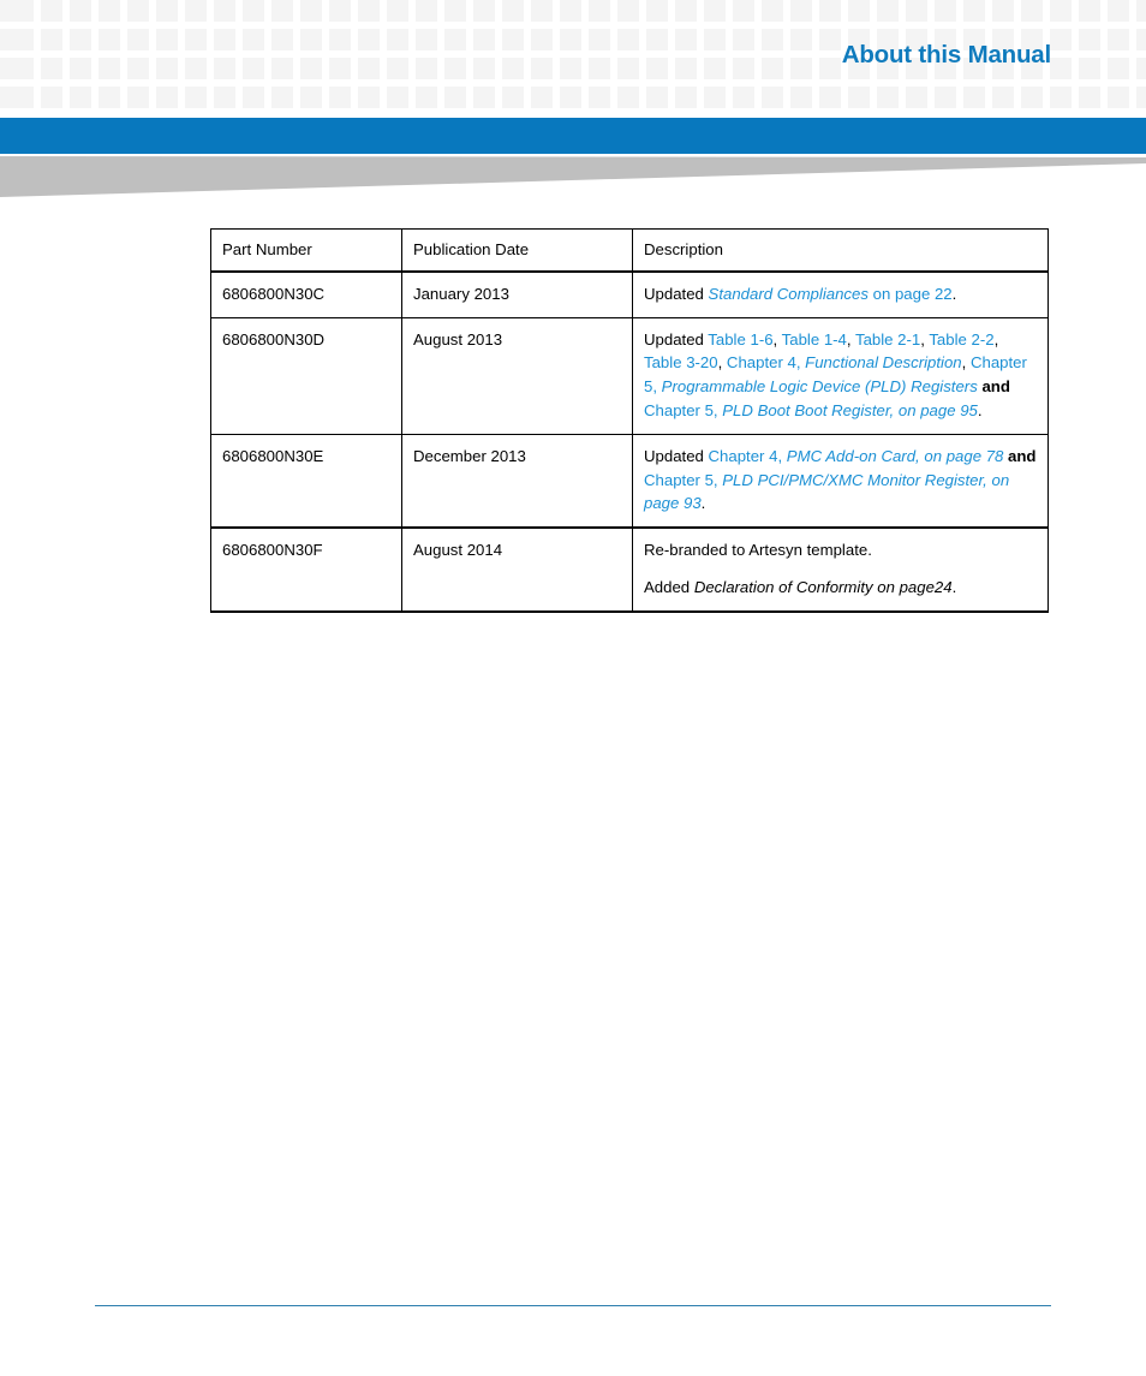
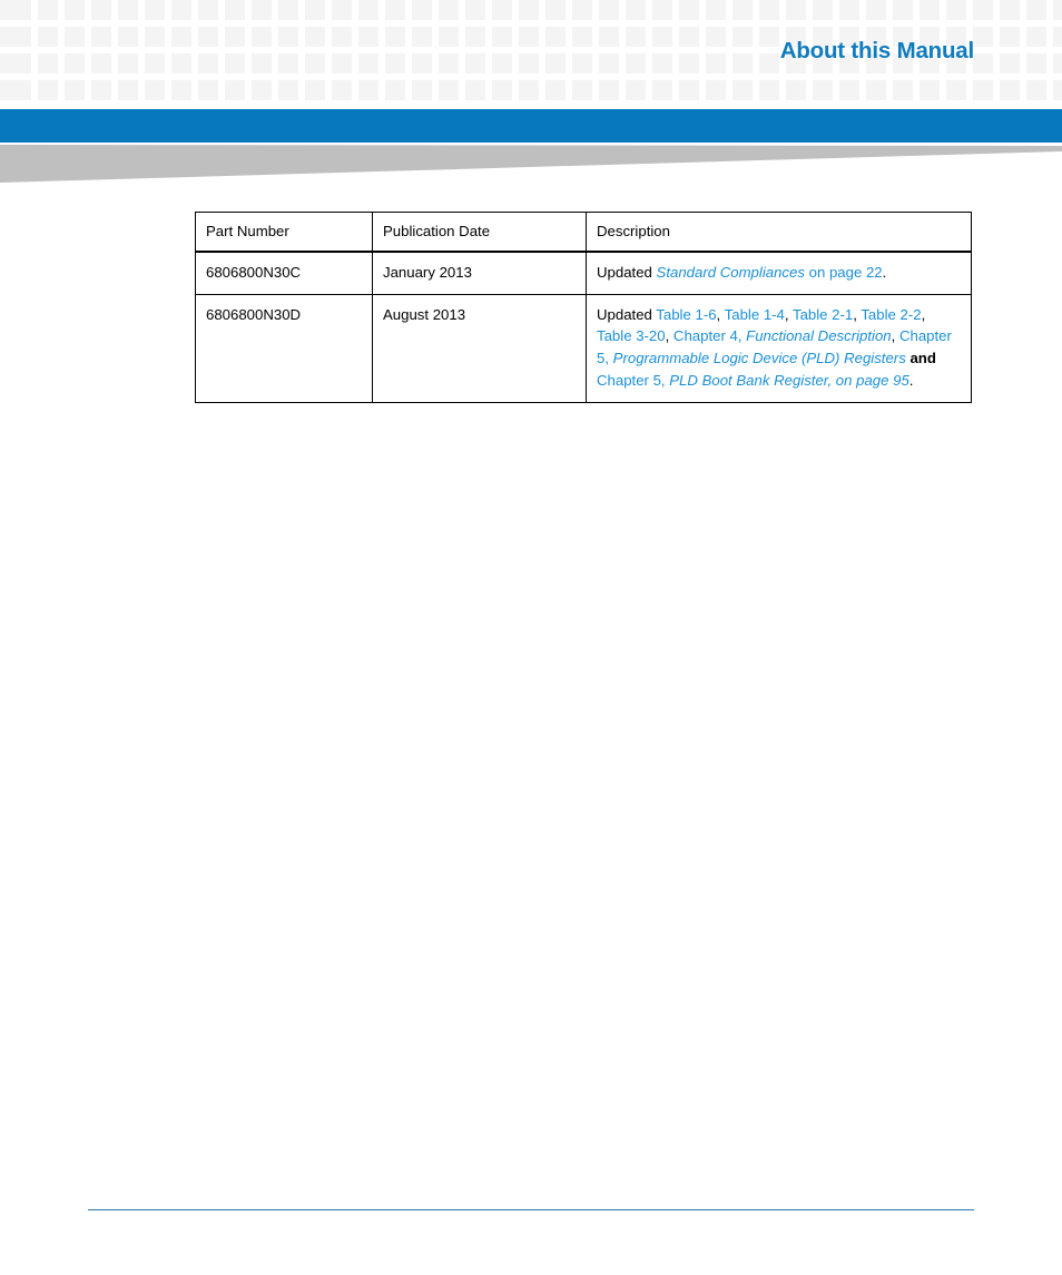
  About this Manual
  Part Number	Publication Date	Description
  6806800N30C	January 2013	Updated Standard Compliances on page 22.
- 6806800N30D	August 2013	Updated Table 1-6, Table 1-4, Table 2-1, Table 2-2, Table 3-20, Chapter 4, Functional Description, Chapter 5, Programmable Logic Device (PLD) Registers and Chapter 5, PLD Boot Boot Register, on page 95.
+ 6806800N30D	August 2013	Updated Table 1-6, Table 1-4, Table 2-1, Table 2-2, Table 3-20, Chapter 4, Functional Description, Chapter 5, Programmable Logic Device (PLD) Registers and Chapter 5, PLD Boot Bank Register, on page 95.
- 6806800N30E	December 2013	Updated Chapter 4, PMC Add-on Card, on page 78 and Chapter 5, PLD PCI/PMC/XMC Monitor Register, on page 93.
- 6806800N30F	August 2014	Re-branded to Artesyn template. Added Declaration of Conformity on page24.
